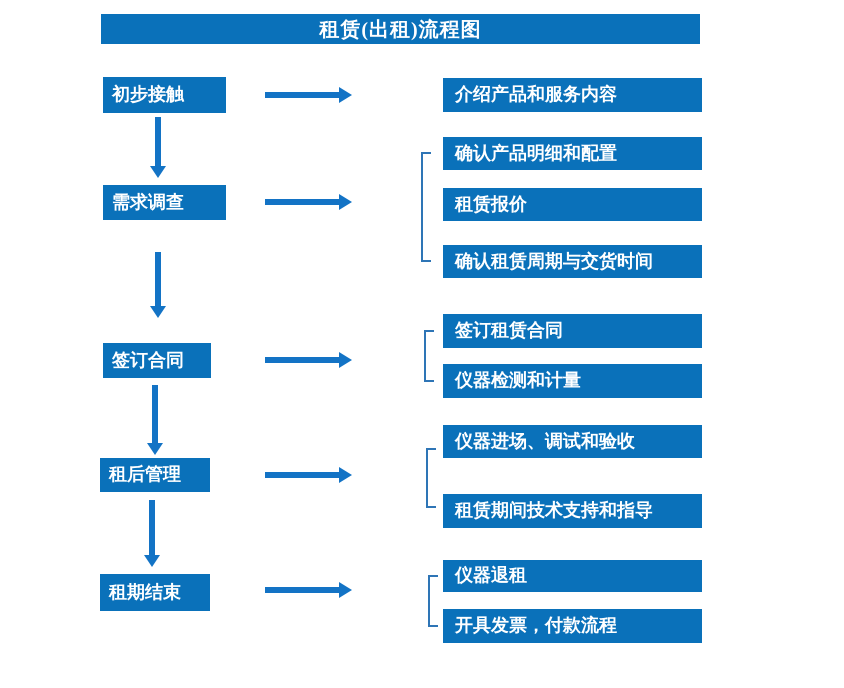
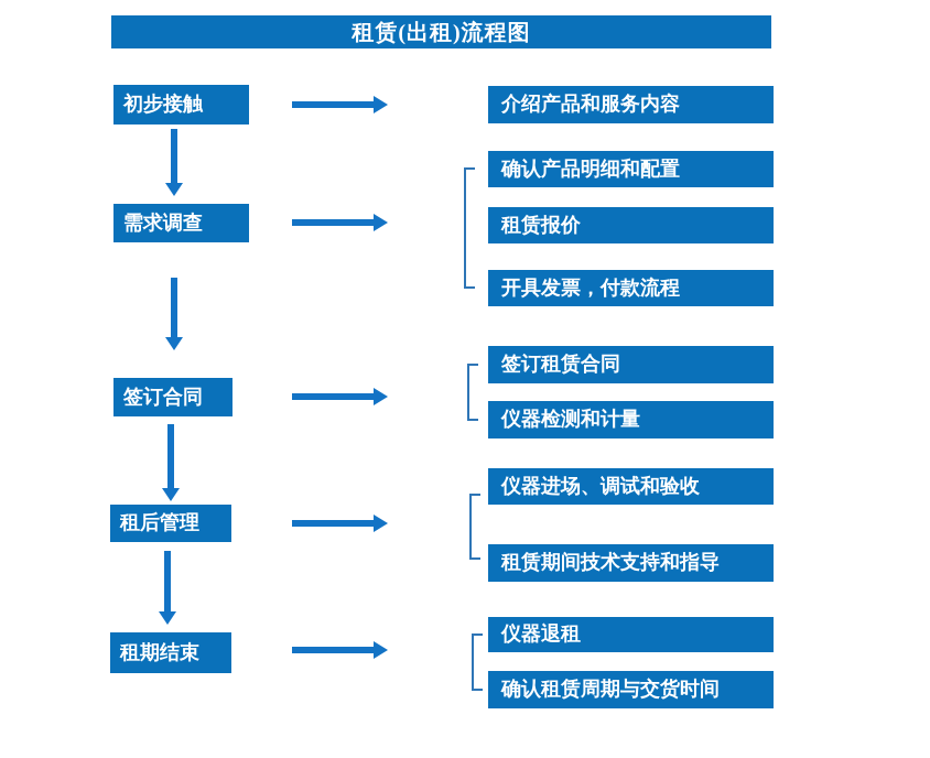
  租赁(出租)流程图
  初步接触
  需求调查
  签订合同
  租后管理
  租期结束
  介绍产品和服务内容
  确认产品明细和配置
  租赁报价
- 确认租赁周期与交货时间
+ 开具发票，付款流程
  签订租赁合同
  仪器检测和计量
  仪器进场、调试和验收
  租赁期间技术支持和指导
  仪器退租
- 开具发票，付款流程
+ 确认租赁周期与交货时间
